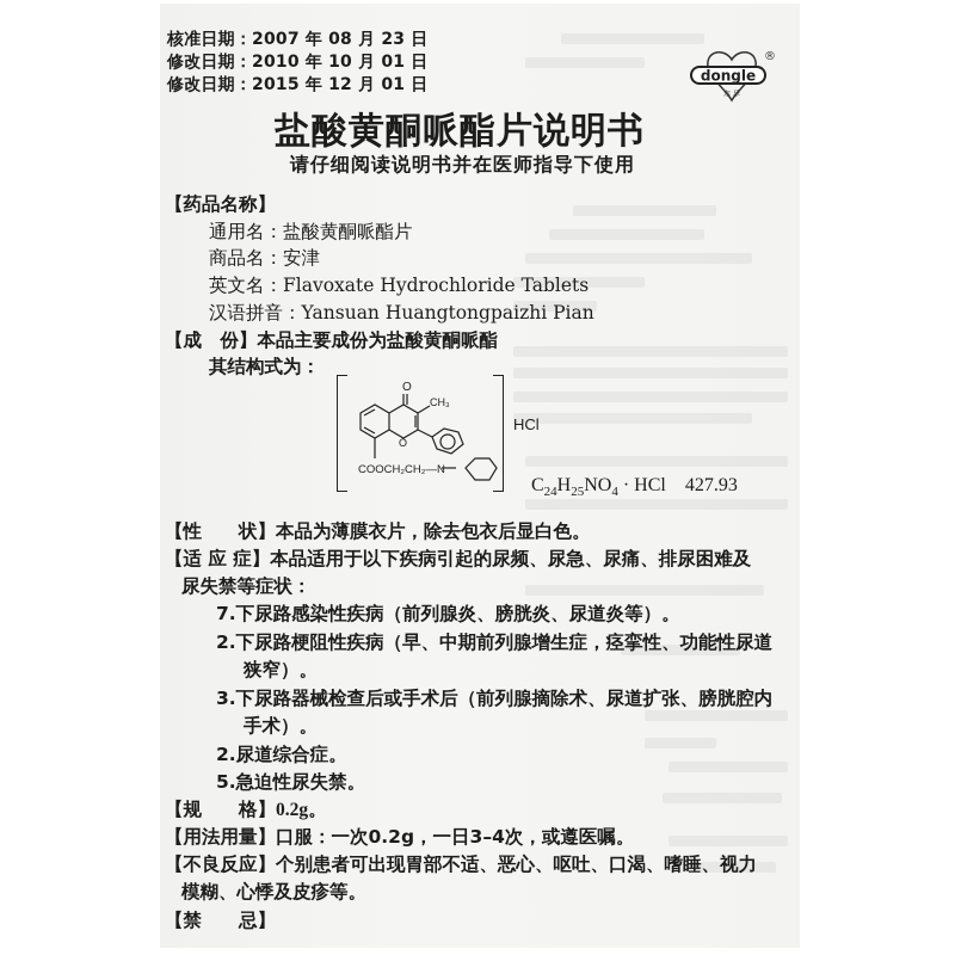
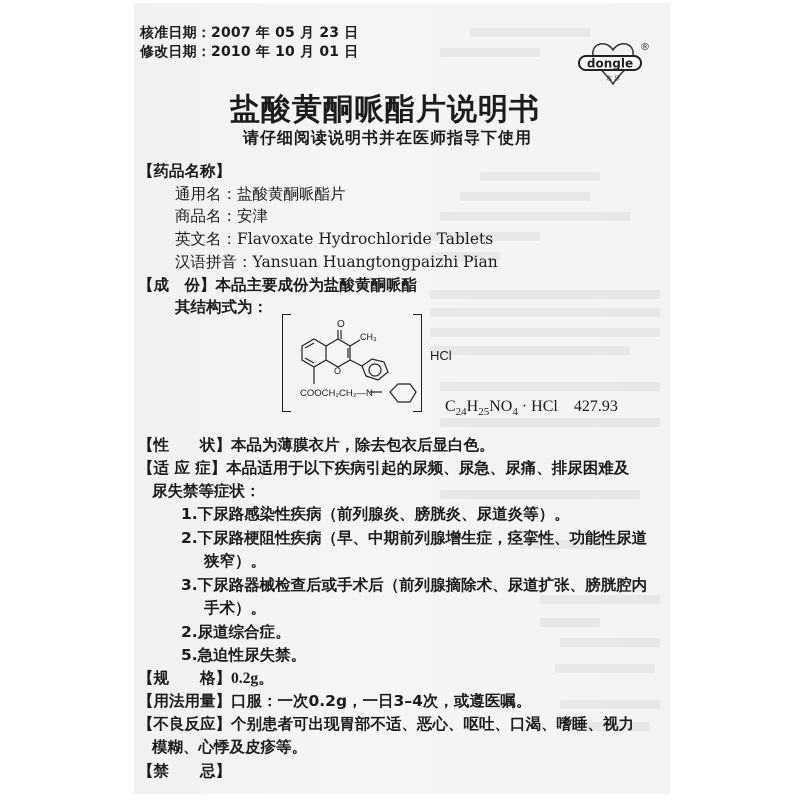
- 核准日期：2007 年 08 月 23 日
+ 核准日期：2007 年 05 月 23 日
  修改日期：2010 年 10 月 01 日
- 修改日期：2015 年 12 月 01 日
  dongle
  ®
  盐酸黄酮哌酯片说明书
  请仔细阅读说明书并在医师指导下使用
  【药品名称】
  通用名：盐酸黄酮哌酯片
  商品名：安津
  英文名：Flavoxate Hydrochloride Tablets
  汉语拼音：Yansuan Huangtongpaizhi Pian
  【成 份】本品主要成份为盐酸黄酮哌酯
  其结构式为：
  O
  CH₃
  O
  COOCH₂CH₂—N
  HCl
  C24H25NO4 · HCl 427.93
  【性 状】本品为薄膜衣片，除去包衣后显白色。
  【适 应 症】本品适用于以下疾病引起的尿频、尿急、尿痛、排尿困难及
  尿失禁等症状：
- 7.下尿路感染性疾病（前列腺炎、膀胱炎、尿道炎等）。
+ 1.下尿路感染性疾病（前列腺炎、膀胱炎、尿道炎等）。
  2.下尿路梗阻性疾病（早、中期前列腺增生症，痉挛性、功能性尿道
  狭窄）。
  3.下尿路器械检查后或手术后（前列腺摘除术、尿道扩张、膀胱腔内
  手术）。
  2.尿道综合症。
  5.急迫性尿失禁。
  【规 格】0.2g。
  【用法用量】口服：一次0.2g，一日3–4次，或遵医嘱。
  【不良反应】个别患者可出现胃部不适、恶心、呕吐、口渴、嗜睡、视力
  模糊、心悸及皮疹等。
  【禁 忌】
